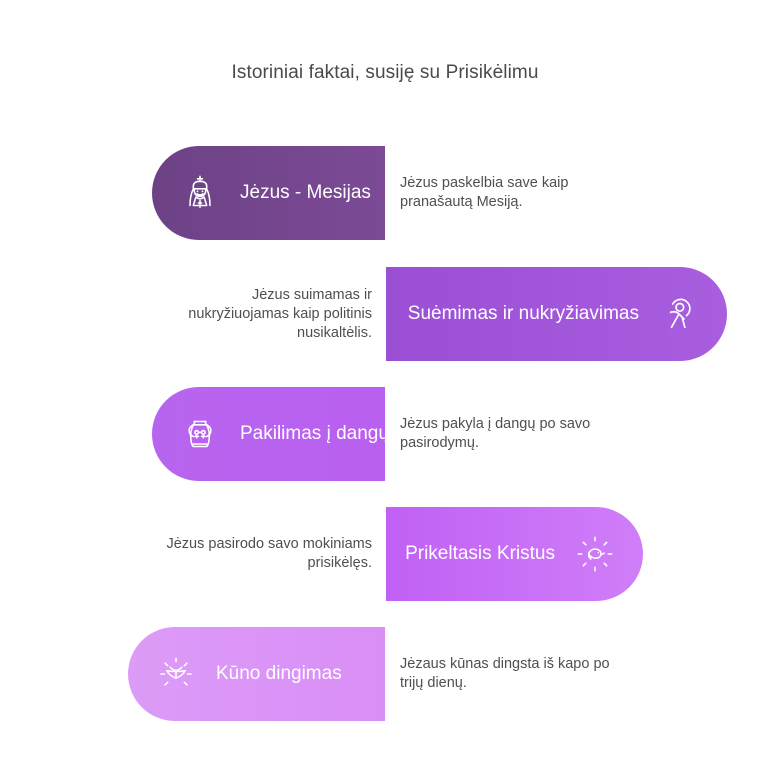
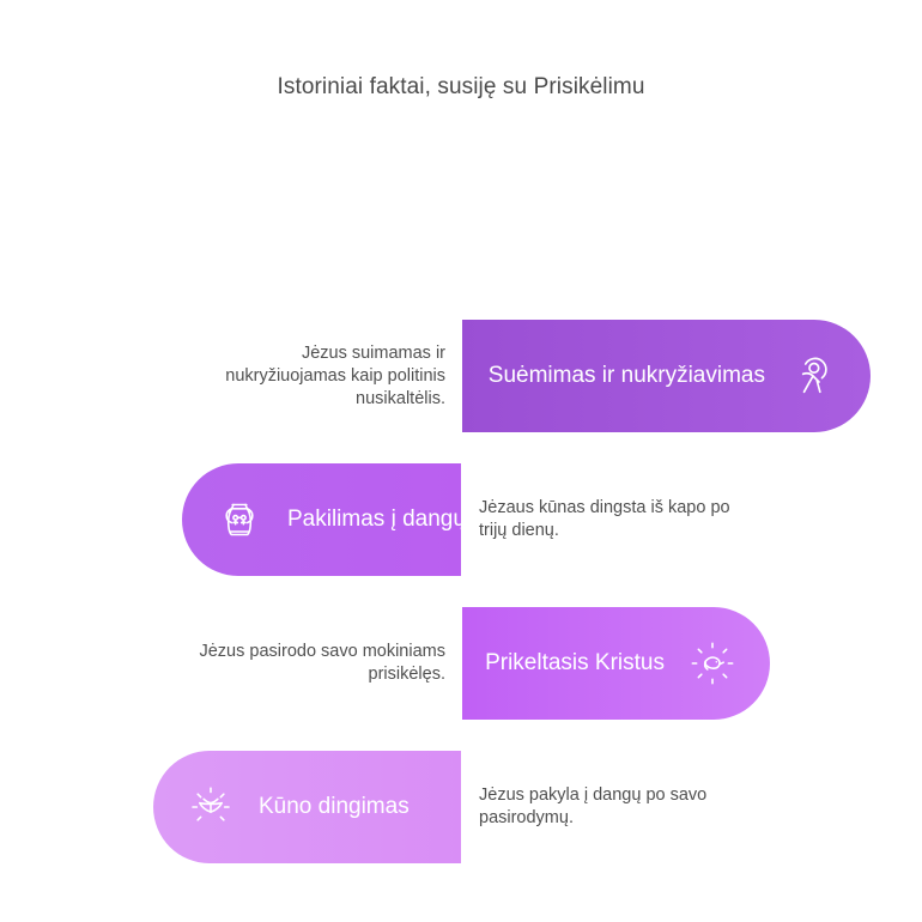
  Istoriniai faktai, susiję su Prisikėlimu
- Jėzus - Mesijas
- Jėzus paskelbia save kaip pranašautą Mesiją.
  Jėzus suimamas ir nukryžiuojamas kaip politinis nusikaltėlis.
  Suėmimas ir nukryžiavimas
  Pakilimas į dangų
- Jėzus pakyla į dangų po savo pasirodymų.
+ Jėzaus kūnas dingsta iš kapo po trijų dienų.
  Jėzus pasirodo savo mokiniams prisikėlęs.
  Prikeltasis Kristus
  Kūno dingimas
- Jėzaus kūnas dingsta iš kapo po trijų dienų.
+ Jėzus pakyla į dangų po savo pasirodymų.
